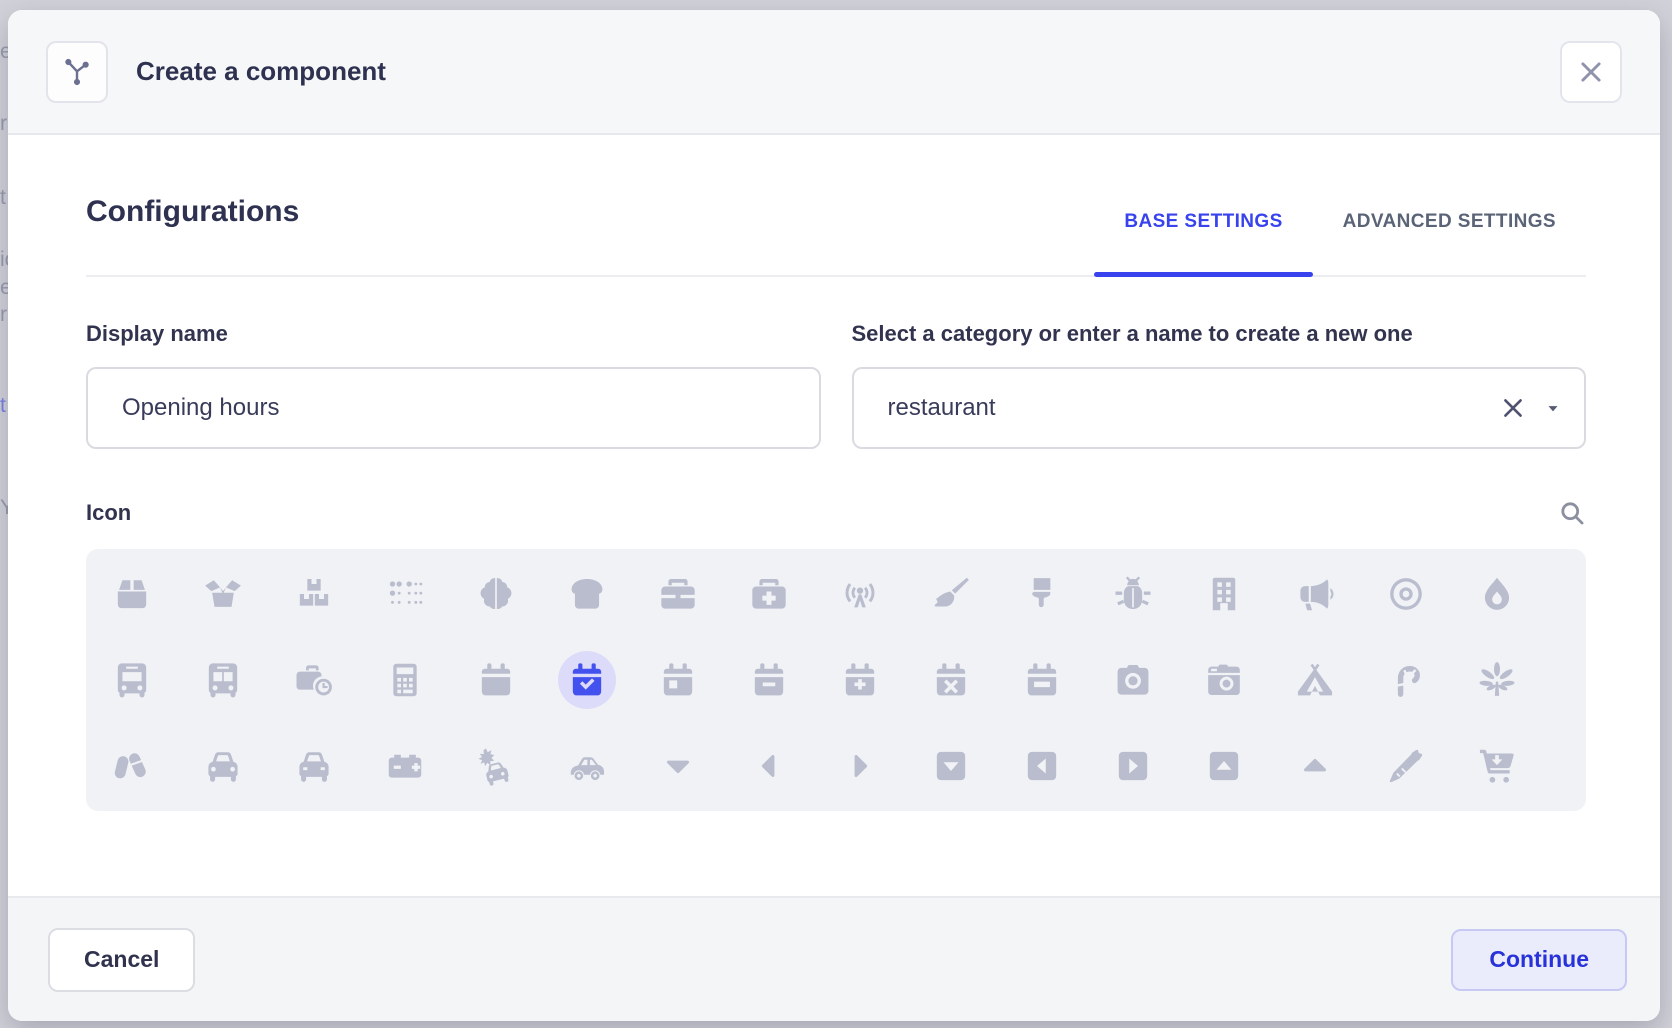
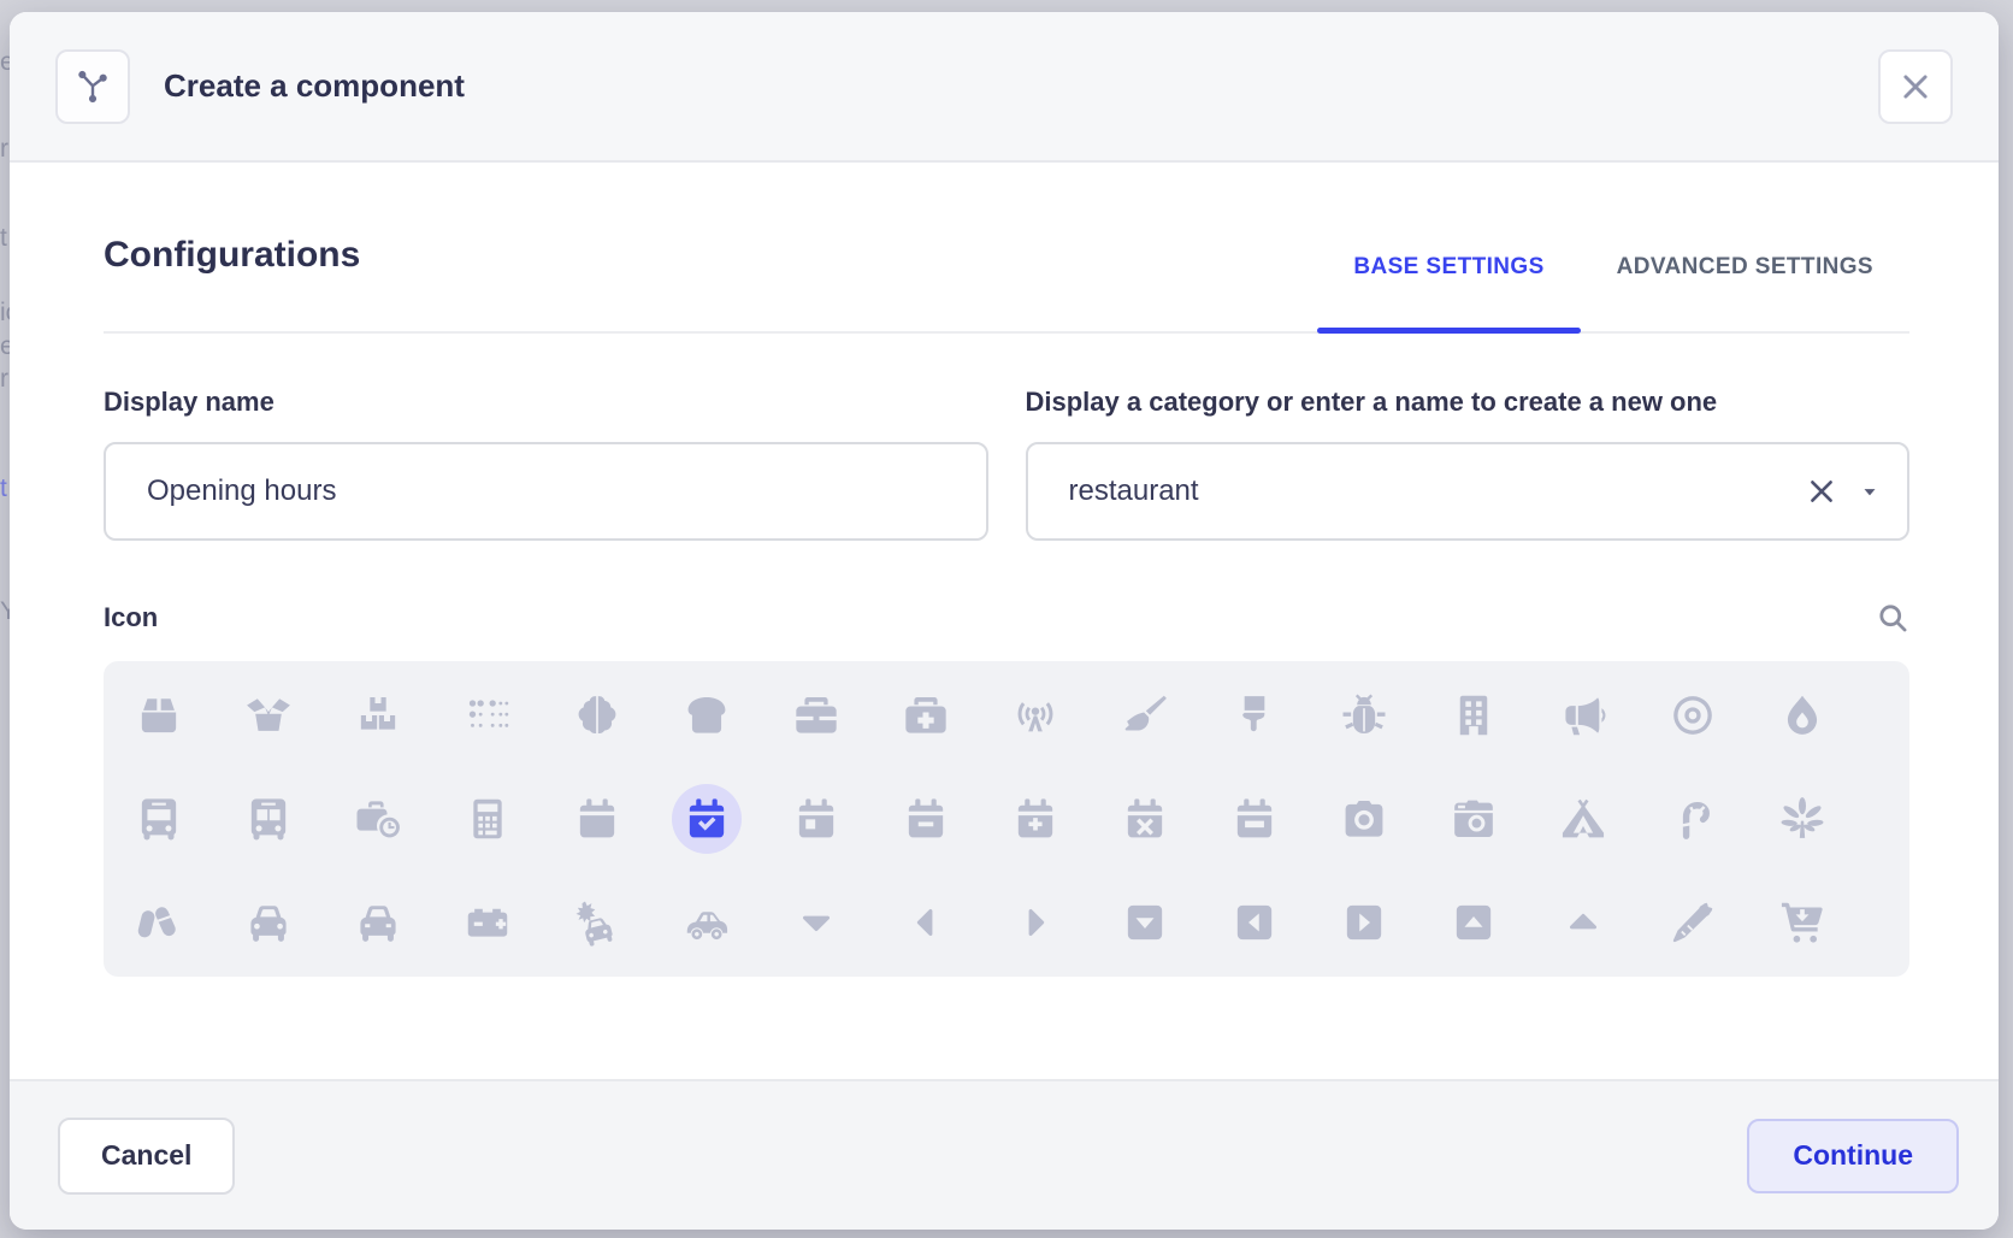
  e
  r
  t
  e
  r
  t
  Y
  Create a component
  Configurations
  BASE SETTINGS
  ADVANCED SETTINGS
  Display name
  Opening hours
- Select a category or enter a name to create a new one
+ Display a category or enter a name to create a new one
  restaurant
  Icon
  Cancel
  Continue
